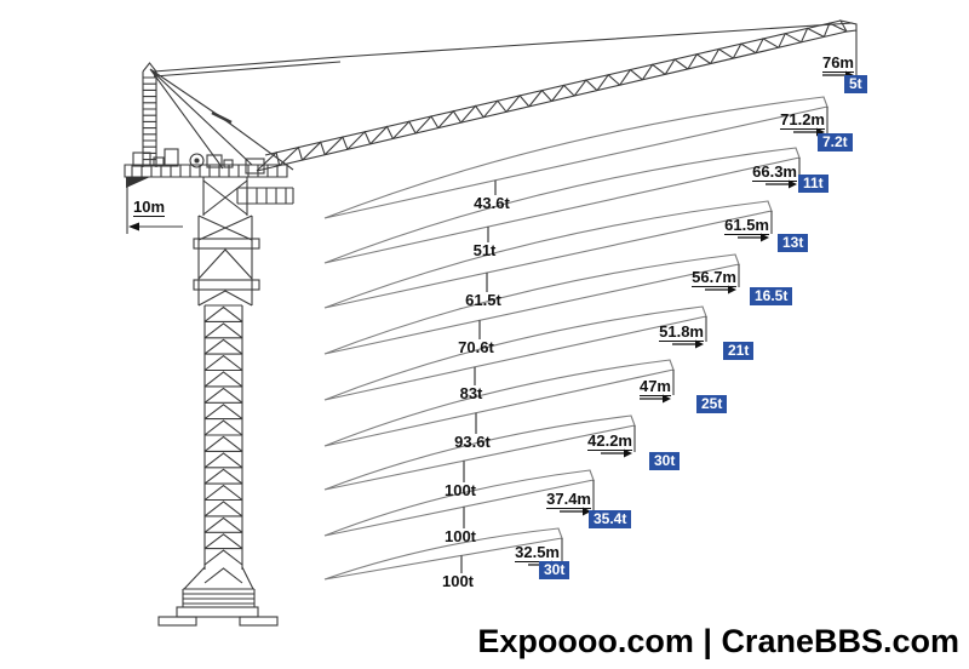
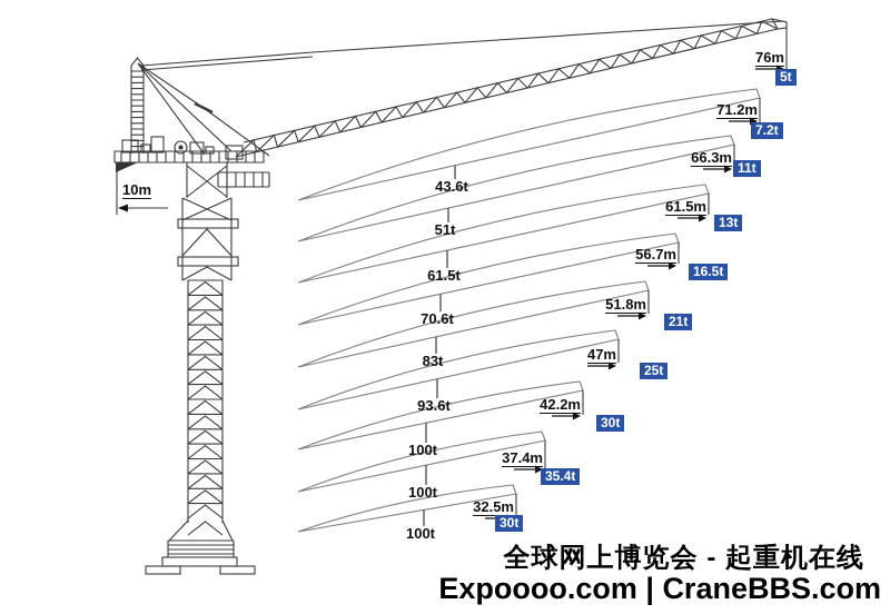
  10m
  76m
  5t
  71.2m
  7.2t
  43.6t
  66.3m
  11t
  51t
  61.5m
  13t
  61.5t
  56.7m
  16.5t
  70.6t
  51.8m
  21t
  83t
  47m
  25t
  93.6t
  42.2m
  30t
  100t
  37.4m
  35.4t
  100t
  32.5m
  30t
  100t
+ 全球网上博览会 - 起重机在线
  Expoooo.com | CraneBBS.com
